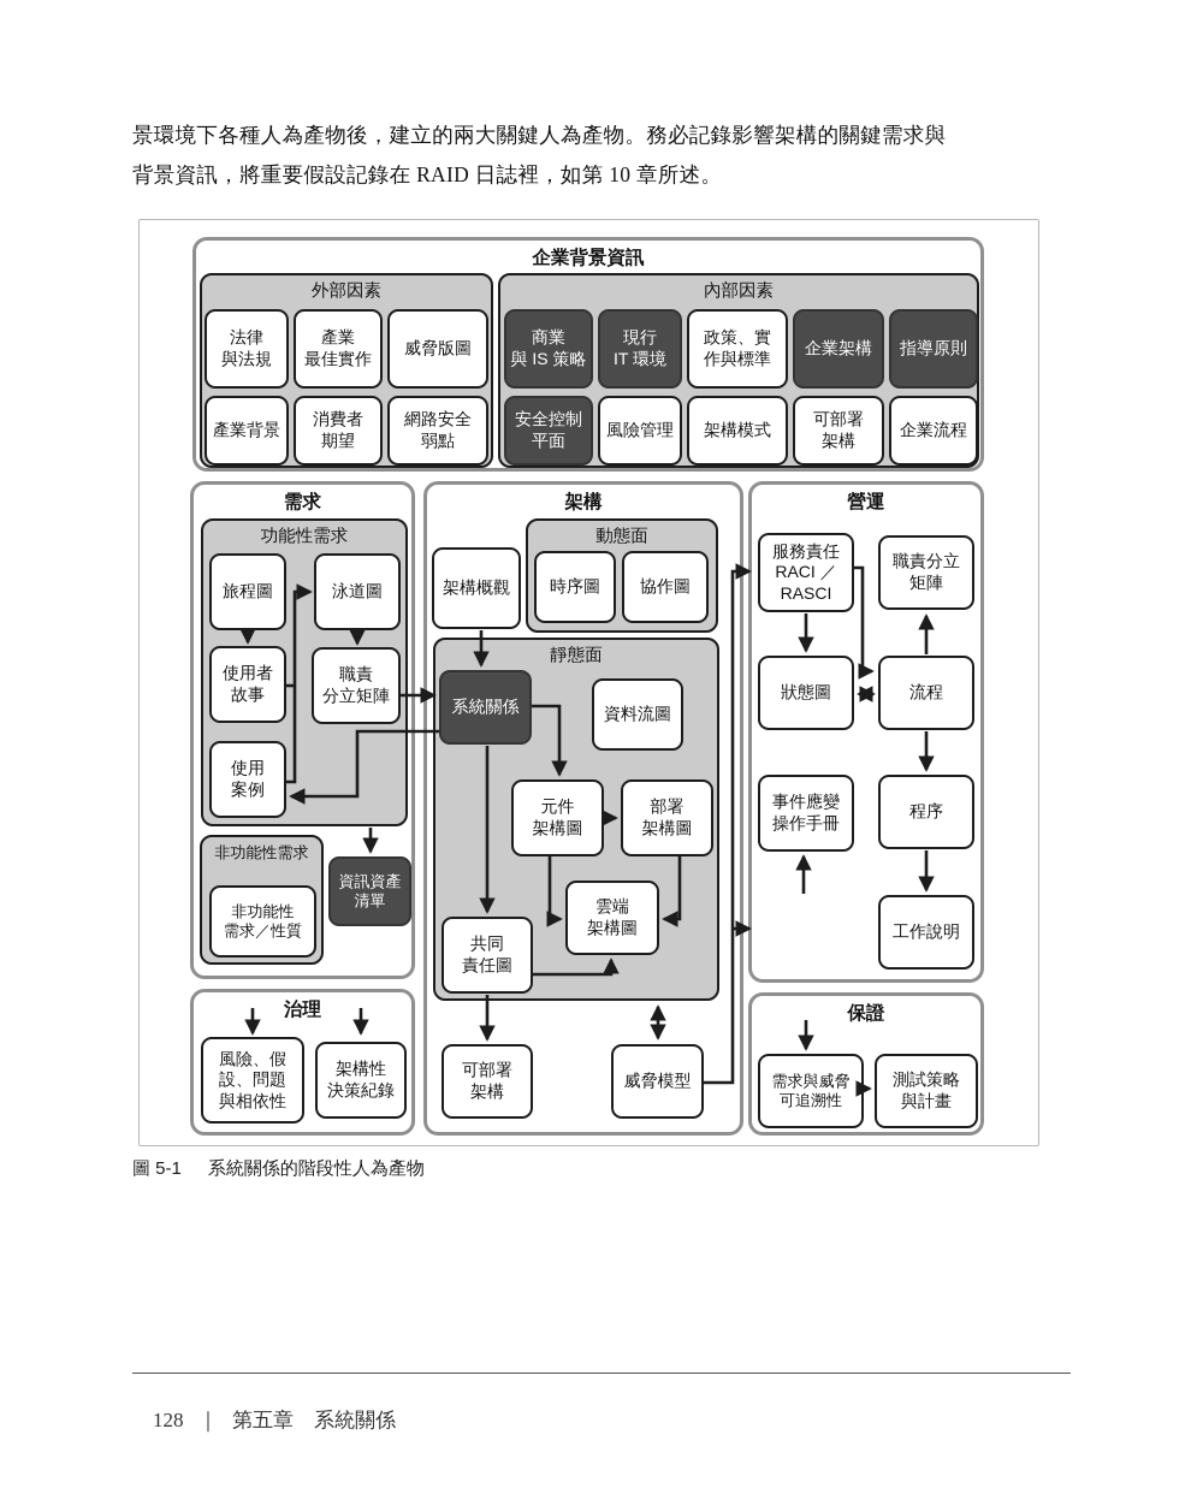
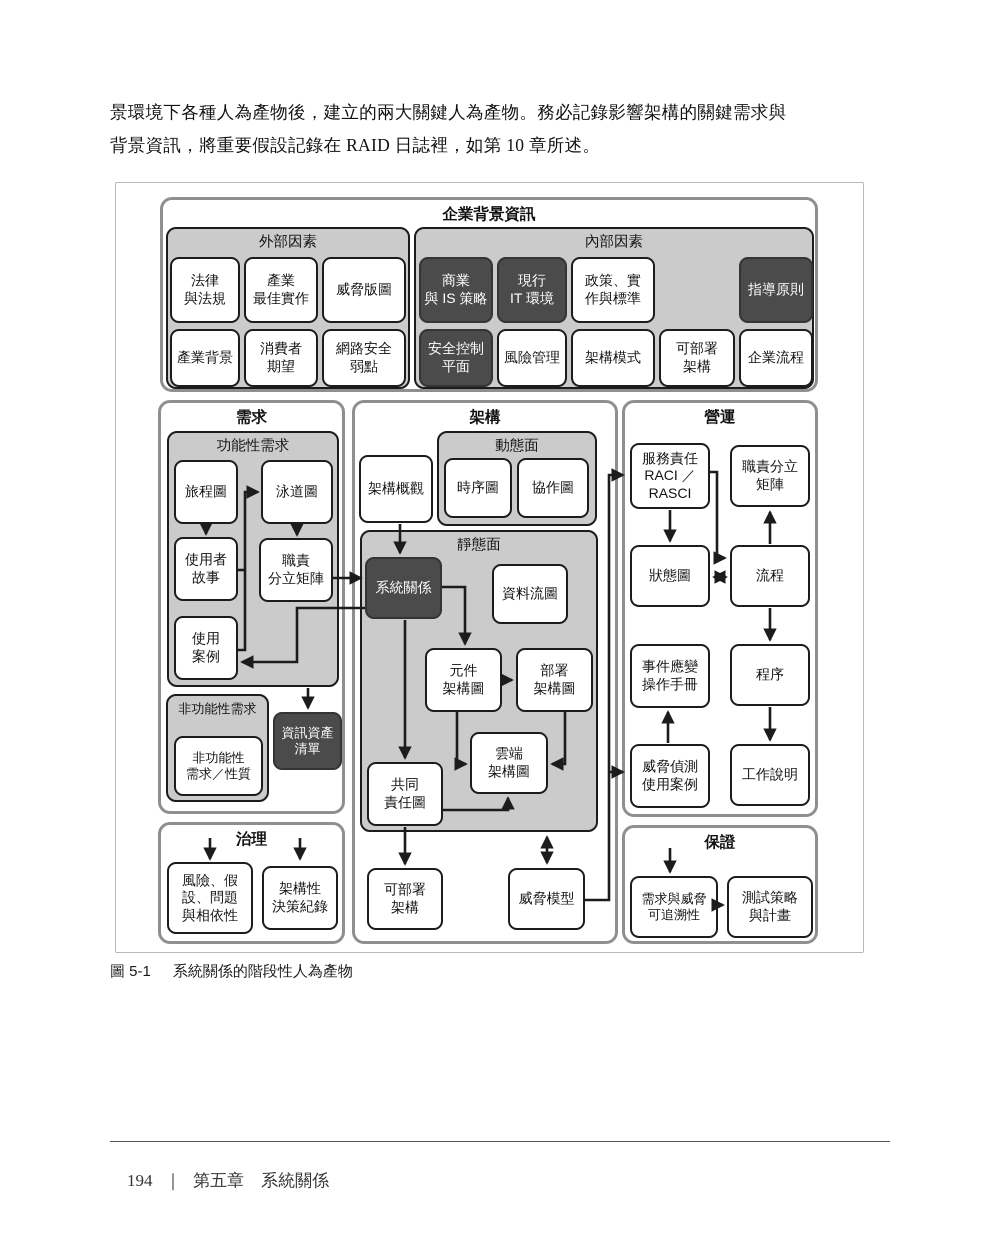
  景環境下各種人為產物後，建立的兩大關鍵人為產物。務必記錄影響架構的關鍵需求與
  背景資訊，將重要假設記錄在 RAID 日誌裡，如第 10 章所述。
  企業背景資訊
  外部因素
  內部因素
  法律
  與法規
  產業
  最佳實作
  威脅版圖
  產業背景
  消費者
  期望
  網路安全
  弱點
  商業
  與 IS 策略
  現行
  IT 環境
  政策、實
  作與標準
- 企業架構
  指導原則
  安全控制
  平面
  風險管理
  架構模式
  可部署
  架構
  企業流程
  需求
  功能性需求
  旅程圖
  泳道圖
  使用者
  故事
  職責
  分立矩陣
  使用
  案例
  非功能性需求
  非功能性
  需求／性質
  資訊資產
  清單
  治理
  風險、假
  設、問題
  與相依性
  架構性
  決策紀錄
  架構
  動態面
  架構概觀
  時序圖
  協作圖
  靜態面
  系統關係
  資料流圖
  元件
  架構圖
  部署
  架構圖
  雲端
  架構圖
  共同
  責任圖
  可部署
  架構
  威脅模型
  營運
  服務責任
  RACI ／
  RASCI
  職責分立
  矩陣
  狀態圖
  流程
  事件應變
  操作手冊
  程序
+ 威脅偵測
+ 使用案例
  工作說明
  保證
  需求與威脅
  可追溯性
  測試策略
  與計畫
  圖 5-1 系統關係的階段性人為產物
- 128 ｜ 第五章 系統關係
+ 194 ｜ 第五章 系統關係
